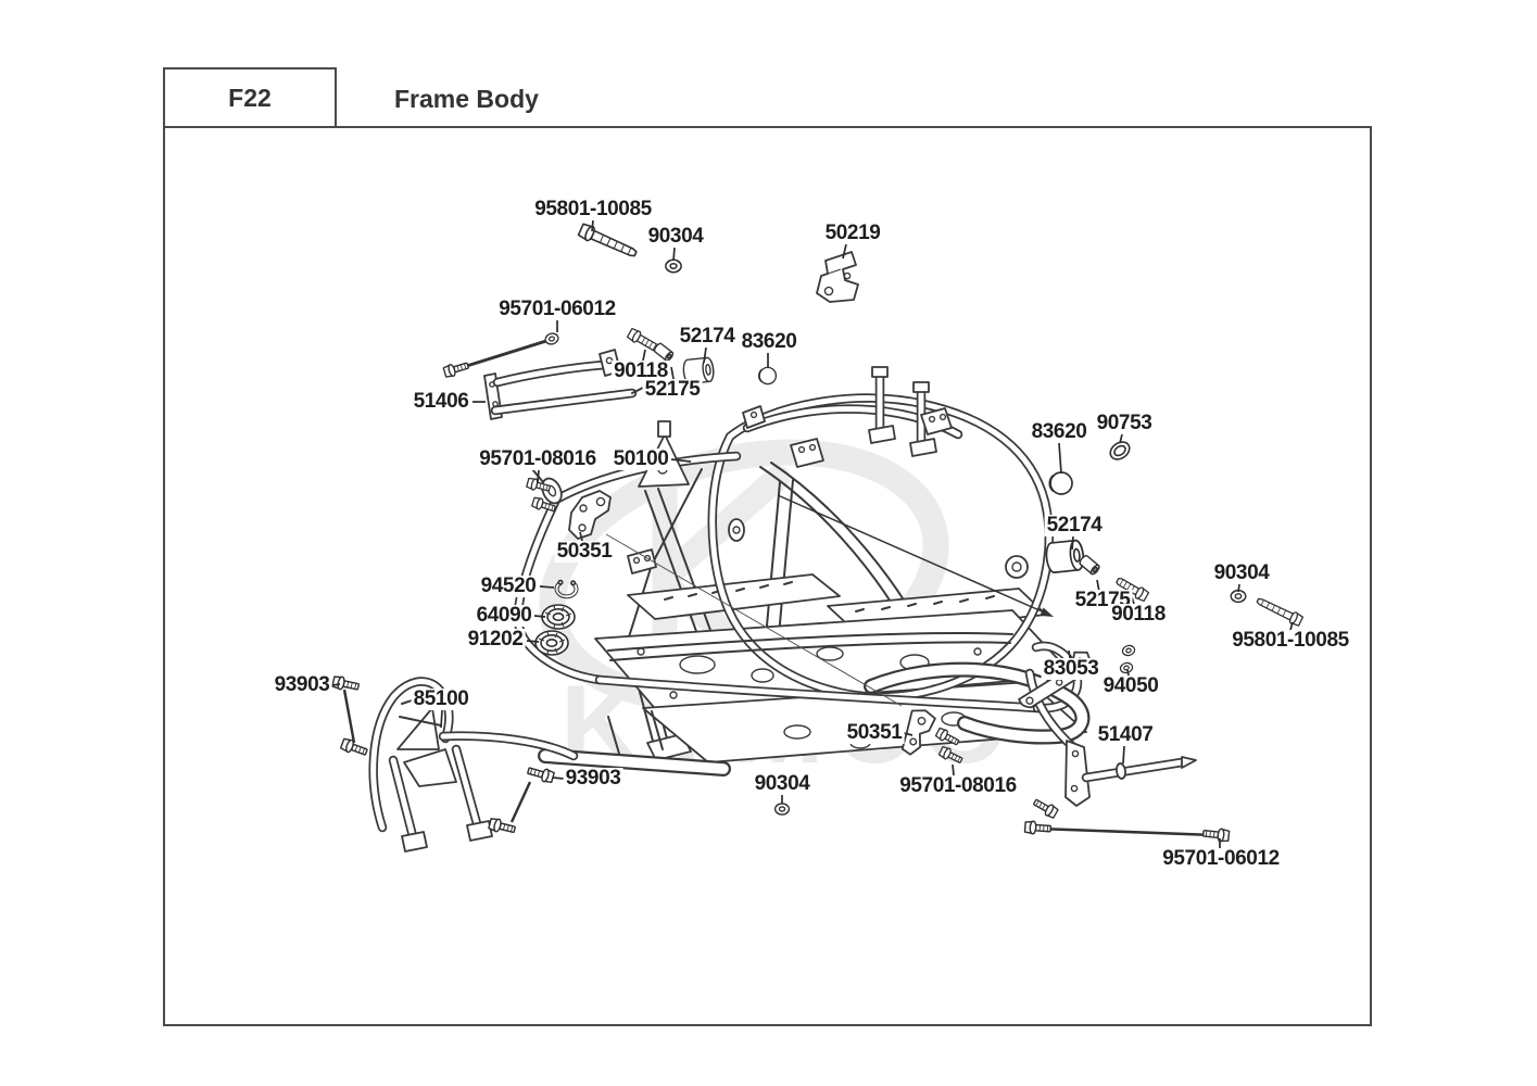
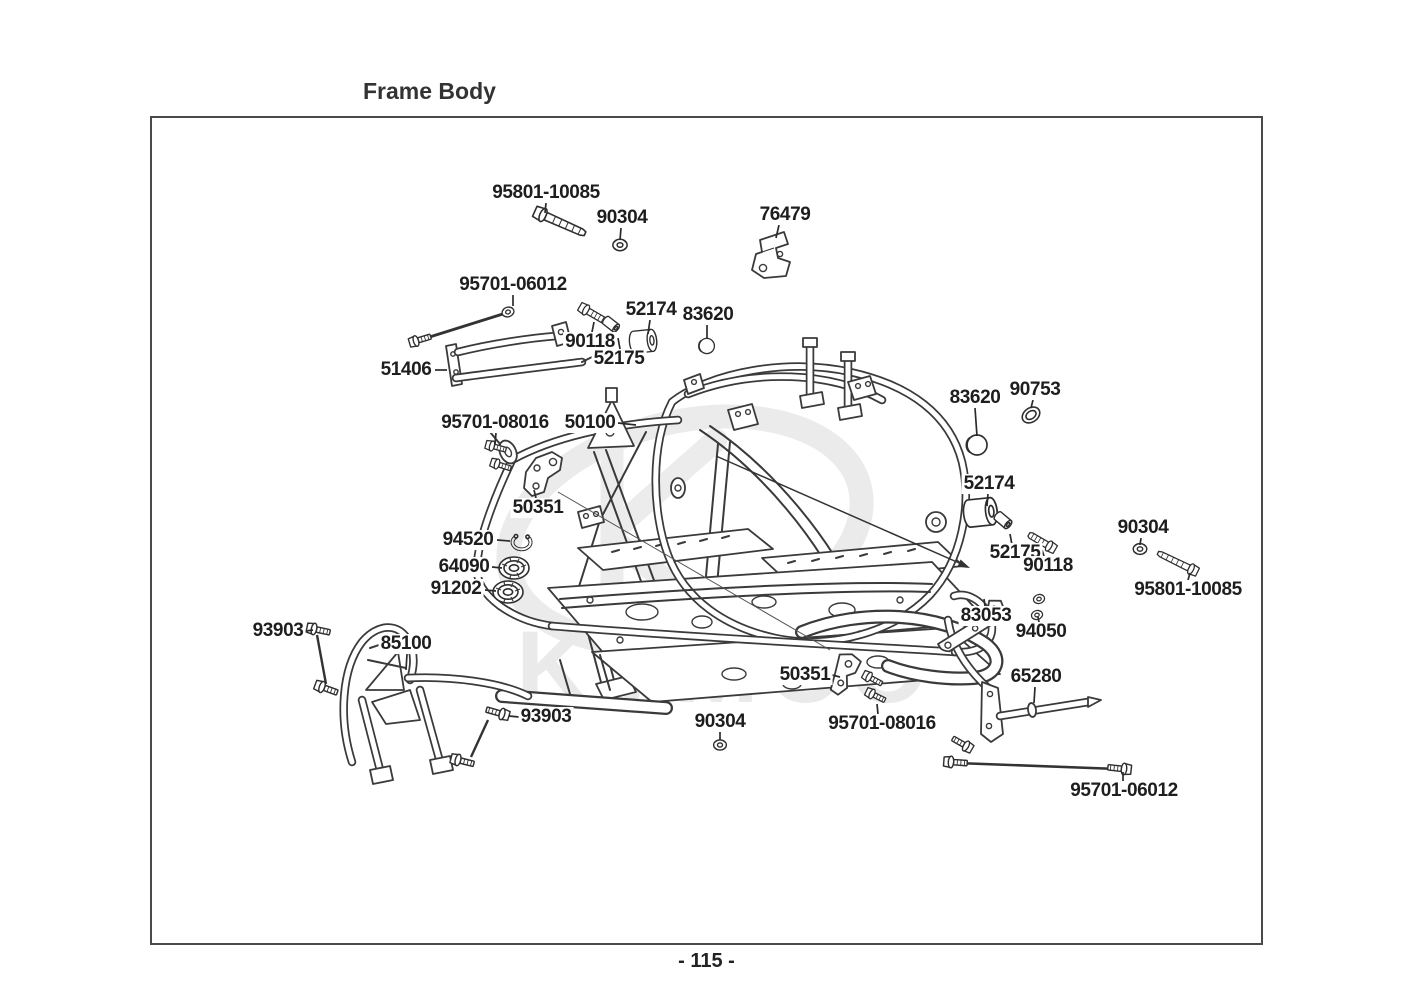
- F22
  Frame Body
  95801-10085
  90304
- 50219
+ 76479
  95701-06012
  52174
  83620
  90118
  52175
  51406
  83620
  90753
  95701-08016
  50100
  52174
  50351
  90304
  94520
  52175
  90118
  64090
  91202
  95801-10085
  83053
  93903
  94050
  85100
  50351
- 51407
+ 65280
  93903
  90304
  95701-08016
  95701-06012
+ - 115 -
